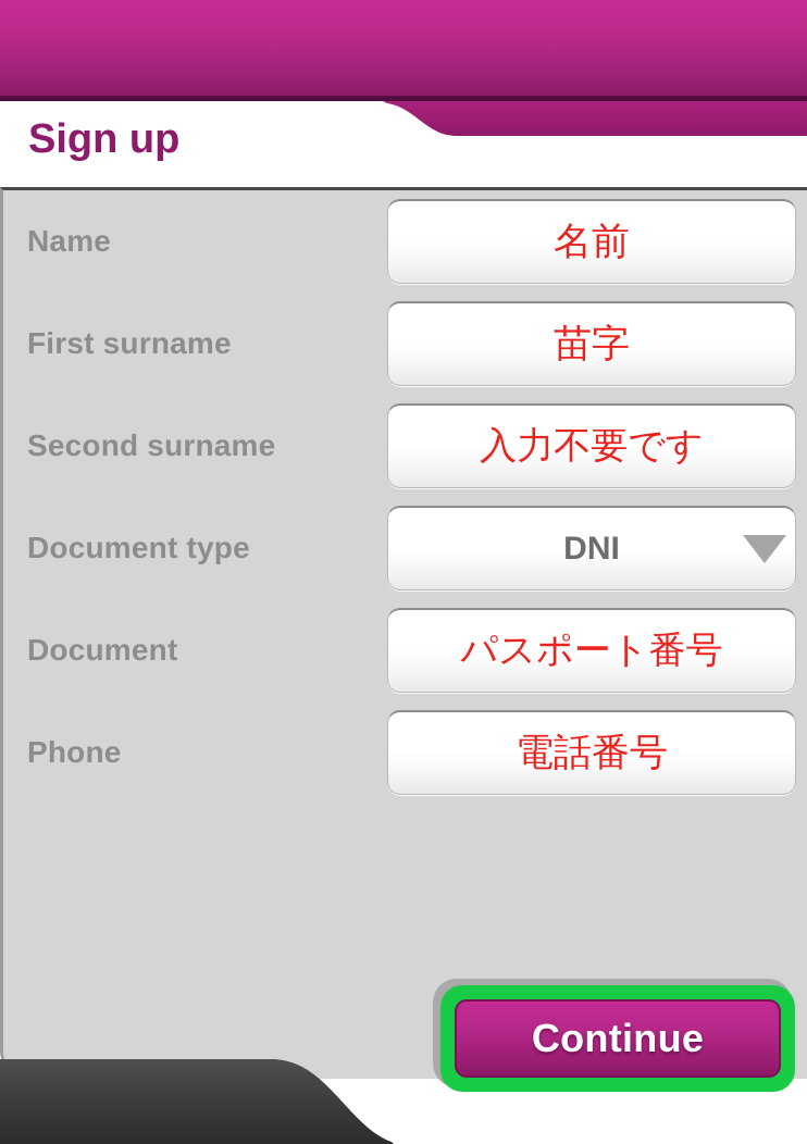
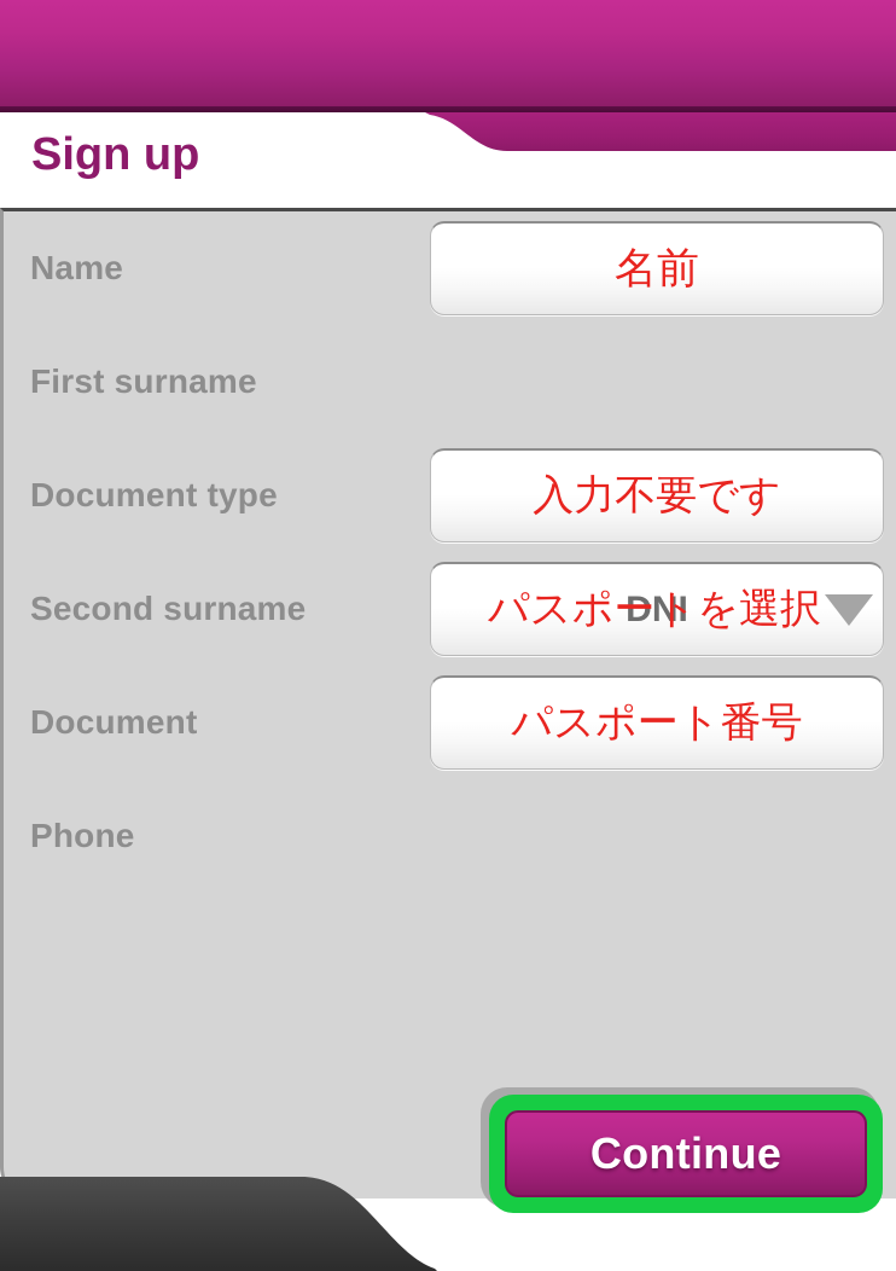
  Sign up
  Name
  名前
  First surname
- 苗字
- Second surname
+ Document type
  入力不要です
- Document type
+ Second surname
  DNI
+ パスポートを選択
  Document
  パスポート番号
  Phone
- 電話番号
  Continue
